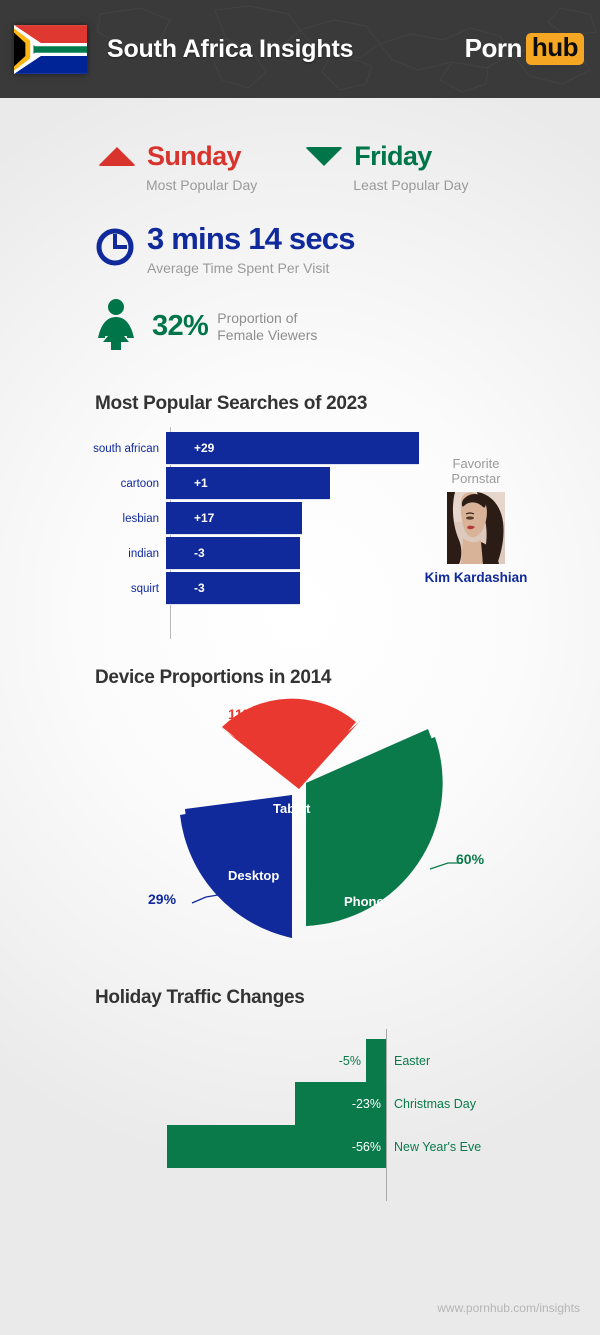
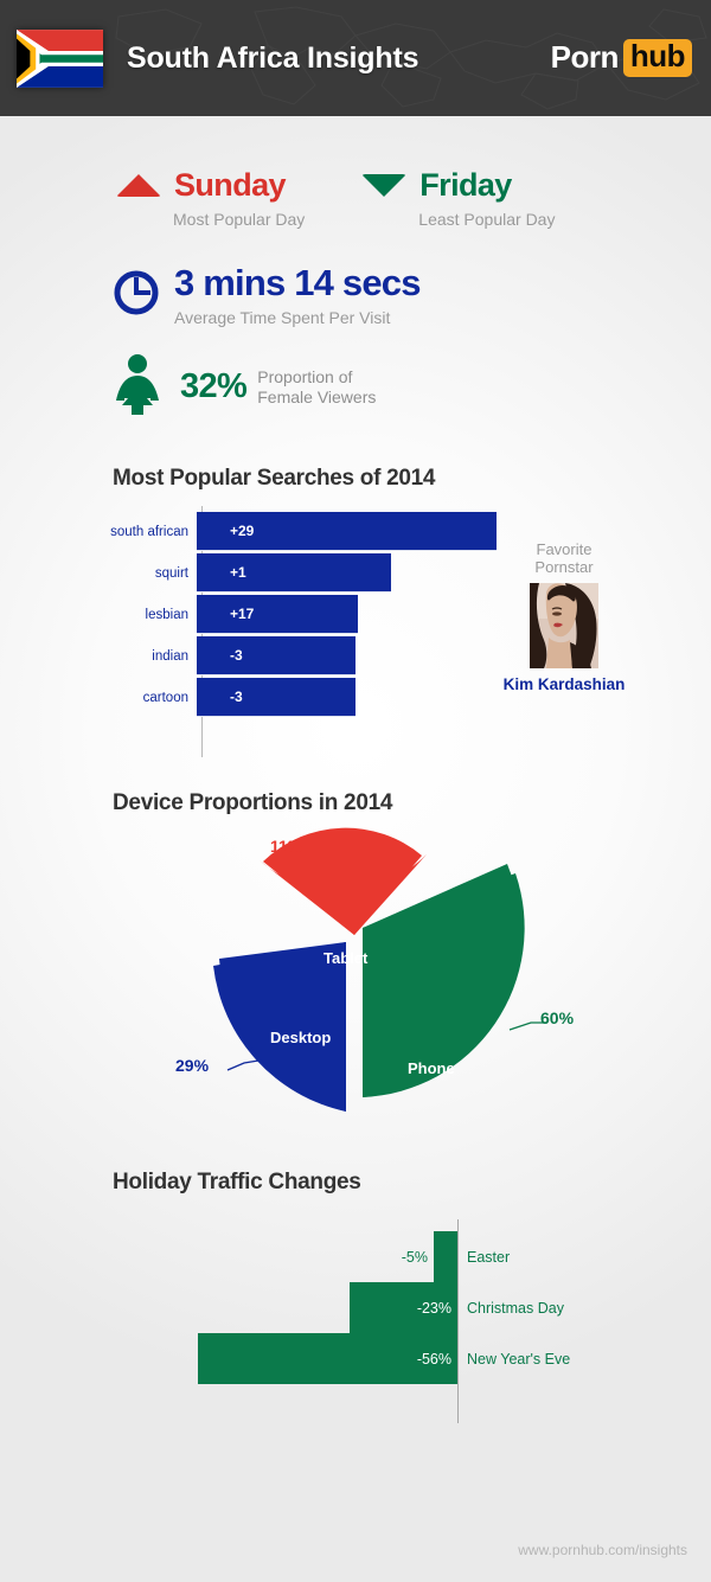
  South Africa Insights
  Porn
  hub
  Sunday
  Most Popular Day
  Friday
  Least Popular Day
  3 mins 14 secs
  Average Time Spent Per Visit
  32%
  Proportion of
  Female Viewers
- Most Popular Searches of 2023
+ Most Popular Searches of 2014
  south african
  +29
- cartoon
+ squirt
  +1
  lesbian
  +17
  indian
  -3
- squirt
+ cartoon
  -3
  Favorite
  Pornstar
  Kim Kardashian
  Device Proportions in 2014
  Tablet
  Desktop
  Phone
  11%
  29%
  60%
  Holiday Traffic Changes
  -5%
  Easter
  -23%
  Christmas Day
  -56%
  New Year's Eve
  www.pornhub.com/insights
